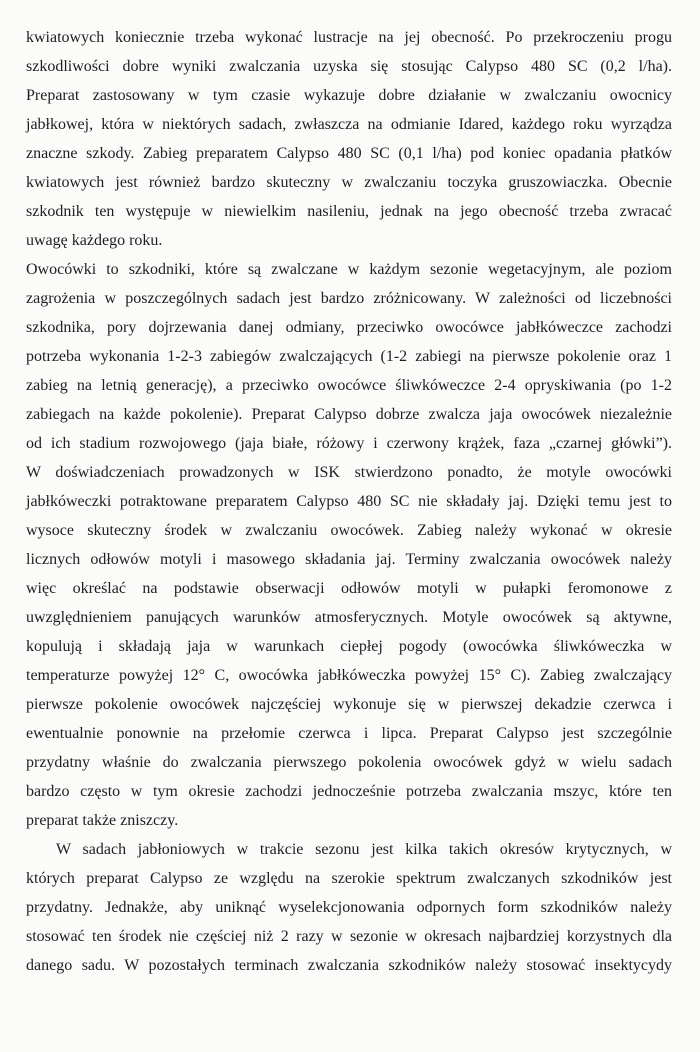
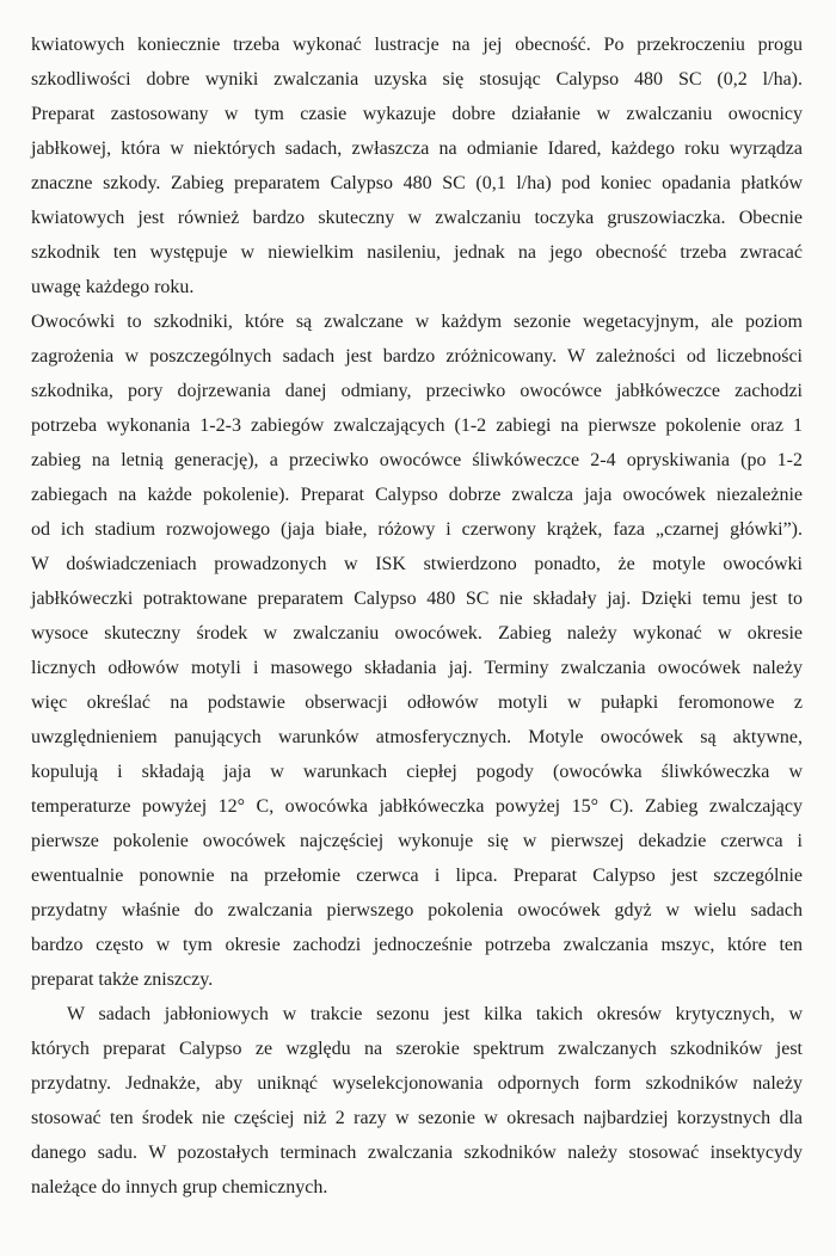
  kwiatowych koniecznie trzeba wykonać lustracje na jej obecność. Po przekroczeniu progu
  szkodliwości dobre wyniki zwalczania uzyska się stosując Calypso 480 SC (0,2 l/ha).
  Preparat zastosowany w tym czasie wykazuje dobre działanie w zwalczaniu owocnicy
  jabłkowej, która w niektórych sadach, zwłaszcza na odmianie Idared, każdego roku wyrządza
  znaczne szkody. Zabieg preparatem Calypso 480 SC (0,1 l/ha) pod koniec opadania płatków
  kwiatowych jest również bardzo skuteczny w zwalczaniu toczyka gruszowiaczka. Obecnie
  szkodnik ten występuje w niewielkim nasileniu, jednak na jego obecność trzeba zwracać
  uwagę każdego roku.
  Owocówki to szkodniki, które są zwalczane w każdym sezonie wegetacyjnym, ale poziom
  zagrożenia w poszczególnych sadach jest bardzo zróżnicowany. W zależności od liczebności
  szkodnika, pory dojrzewania danej odmiany, przeciwko owocówce jabłkóweczce zachodzi
  potrzeba wykonania 1-2-3 zabiegów zwalczających (1-2 zabiegi na pierwsze pokolenie oraz 1
  zabieg na letnią generację), a przeciwko owocówce śliwkóweczce 2-4 opryskiwania (po 1-2
  zabiegach na każde pokolenie). Preparat Calypso dobrze zwalcza jaja owocówek niezależnie
  od ich stadium rozwojowego (jaja białe, różowy i czerwony krążek, faza „czarnej główki”).
  W doświadczeniach prowadzonych w ISK stwierdzono ponadto, że motyle owocówki
  jabłkóweczki potraktowane preparatem Calypso 480 SC nie składały jaj. Dzięki temu jest to
  wysoce skuteczny środek w zwalczaniu owocówek. Zabieg należy wykonać w okresie
  licznych odłowów motyli i masowego składania jaj. Terminy zwalczania owocówek należy
  więc określać na podstawie obserwacji odłowów motyli w pułapki feromonowe z
  uwzględnieniem panujących warunków atmosferycznych. Motyle owocówek są aktywne,
  kopulują i składają jaja w warunkach ciepłej pogody (owocówka śliwkóweczka w
  temperaturze powyżej 12° C, owocówka jabłkóweczka powyżej 15° C). Zabieg zwalczający
  pierwsze pokolenie owocówek najczęściej wykonuje się w pierwszej dekadzie czerwca i
  ewentualnie ponownie na przełomie czerwca i lipca. Preparat Calypso jest szczególnie
  przydatny właśnie do zwalczania pierwszego pokolenia owocówek gdyż w wielu sadach
  bardzo często w tym okresie zachodzi jednocześnie potrzeba zwalczania mszyc, które ten
  preparat także zniszczy.
  W sadach jabłoniowych w trakcie sezonu jest kilka takich okresów krytycznych, w
  których preparat Calypso ze względu na szerokie spektrum zwalczanych szkodników jest
  przydatny. Jednakże, aby uniknąć wyselekcjonowania odpornych form szkodników należy
  stosować ten środek nie częściej niż 2 razy w sezonie w okresach najbardziej korzystnych dla
  danego sadu. W pozostałych terminach zwalczania szkodników należy stosować insektycydy
+ należące do innych grup chemicznych.
